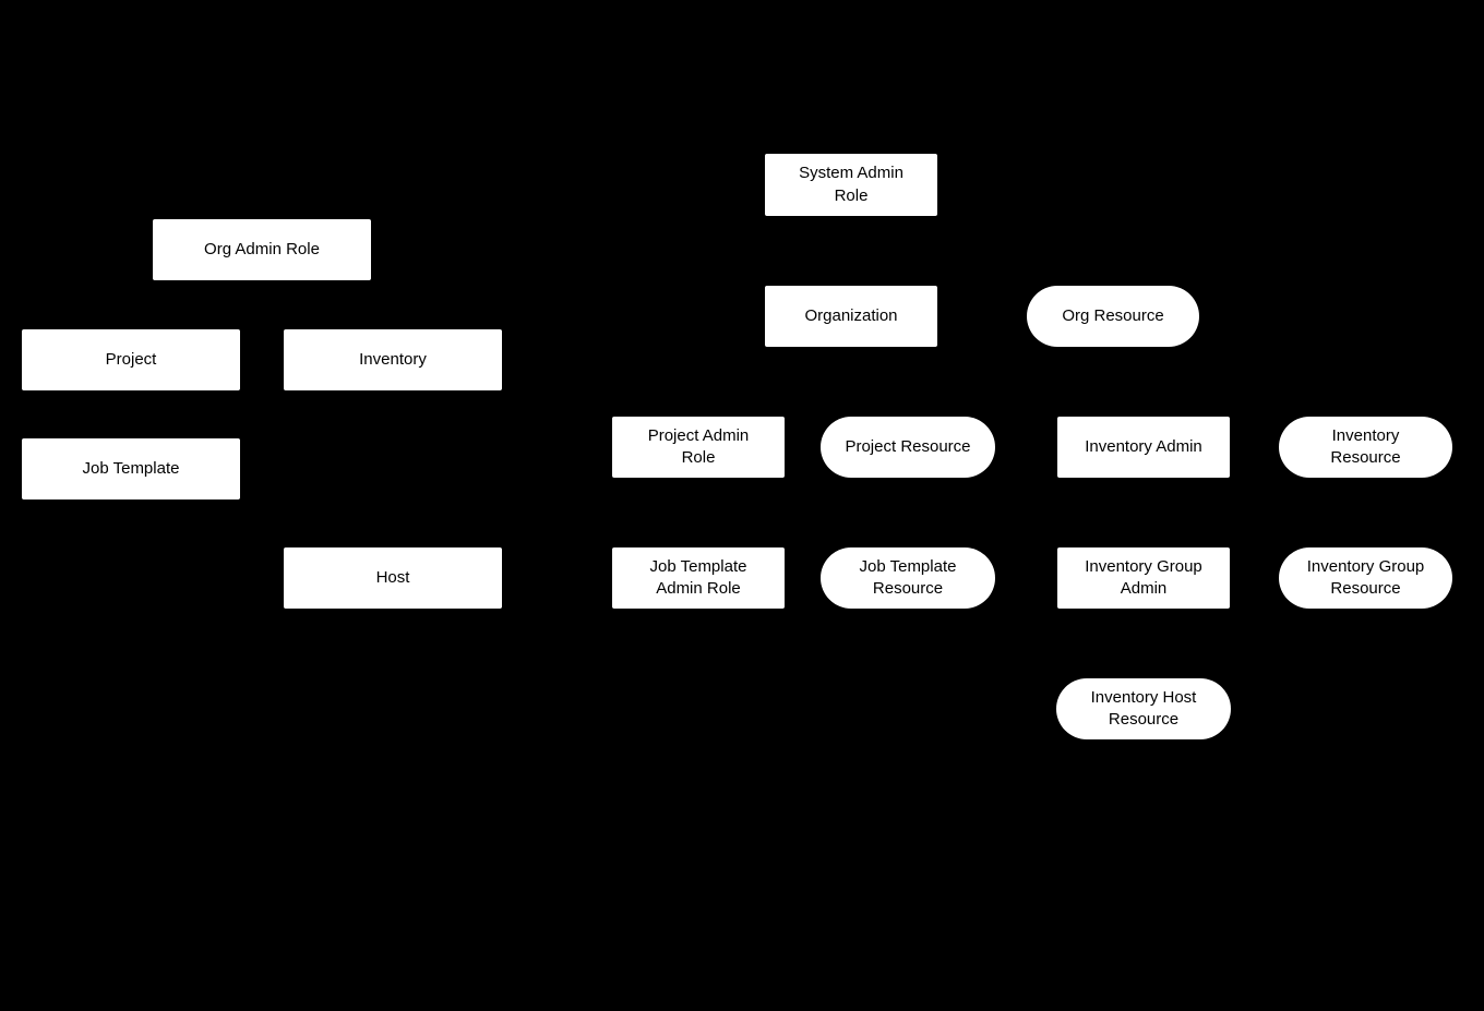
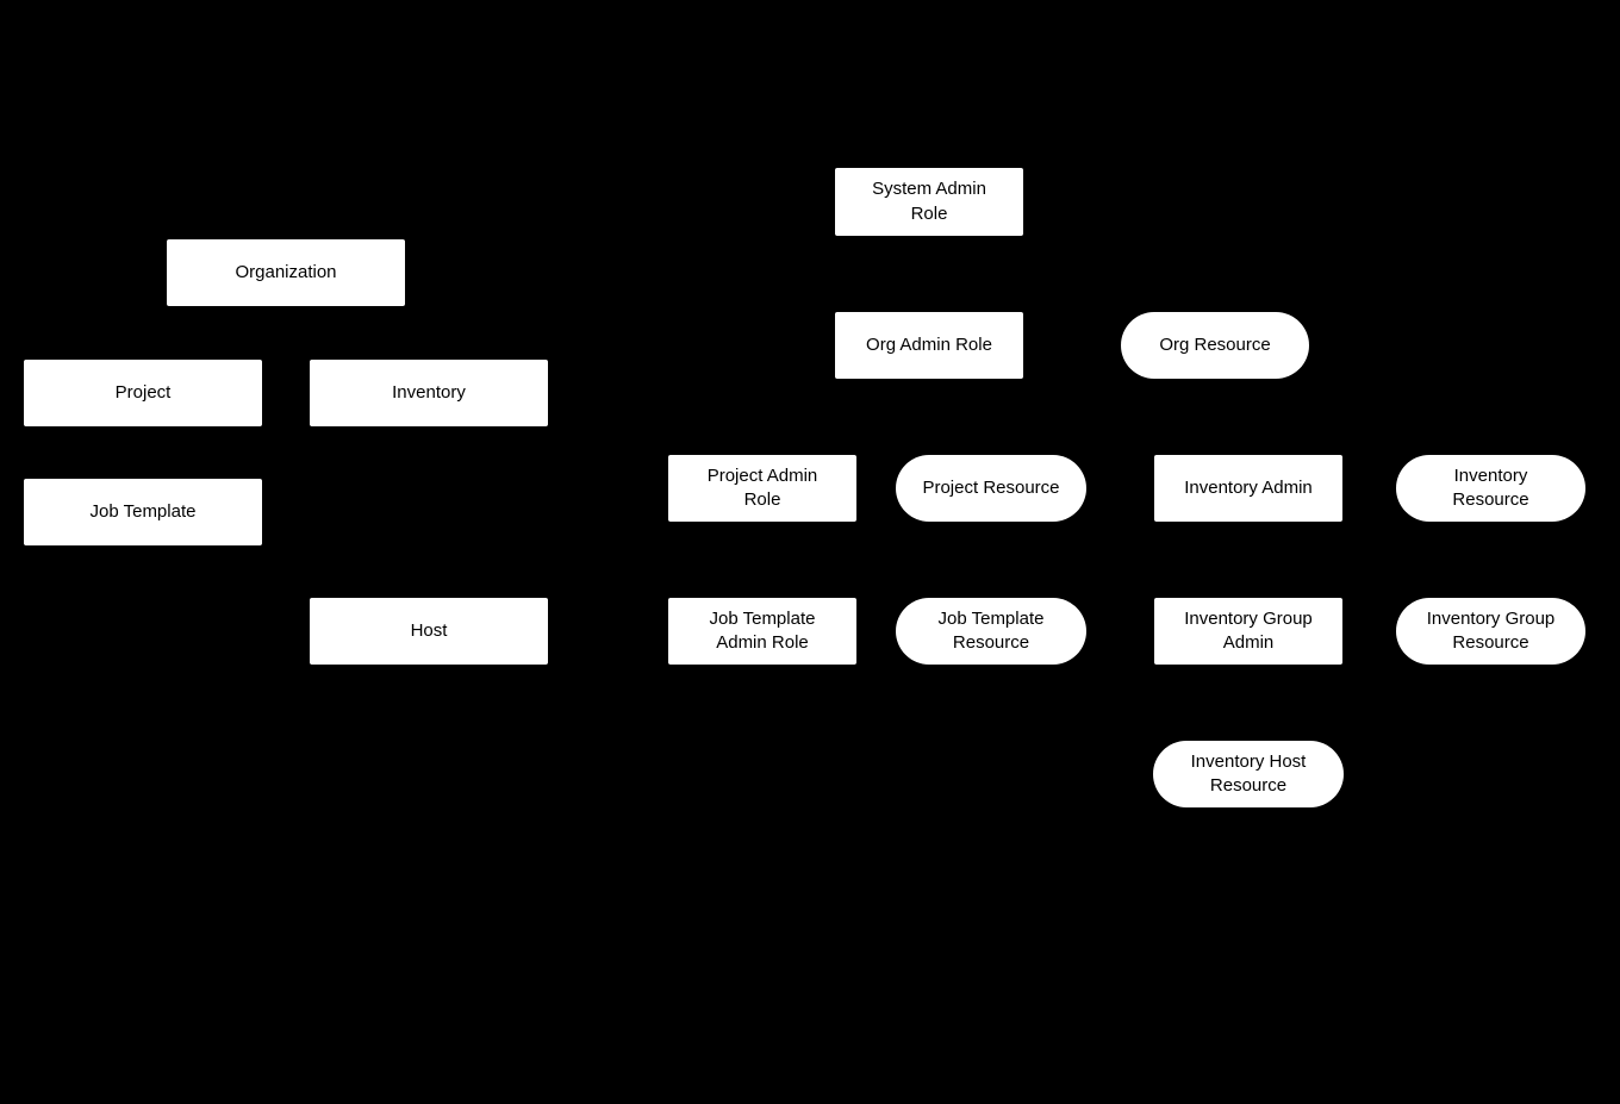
- Org Admin Role
+ Organization
  Project
  Inventory
  Job Template
  Host
  System Admin
  Role
- Organization
+ Org Admin Role
  Org Resource
  Project Admin
  Role
  Project Resource
  Inventory Admin
  Inventory
  Resource
  Job Template
  Admin Role
  Job Template
  Resource
  Inventory Group
  Admin
  Inventory Group
  Resource
  Inventory Host
  Resource
